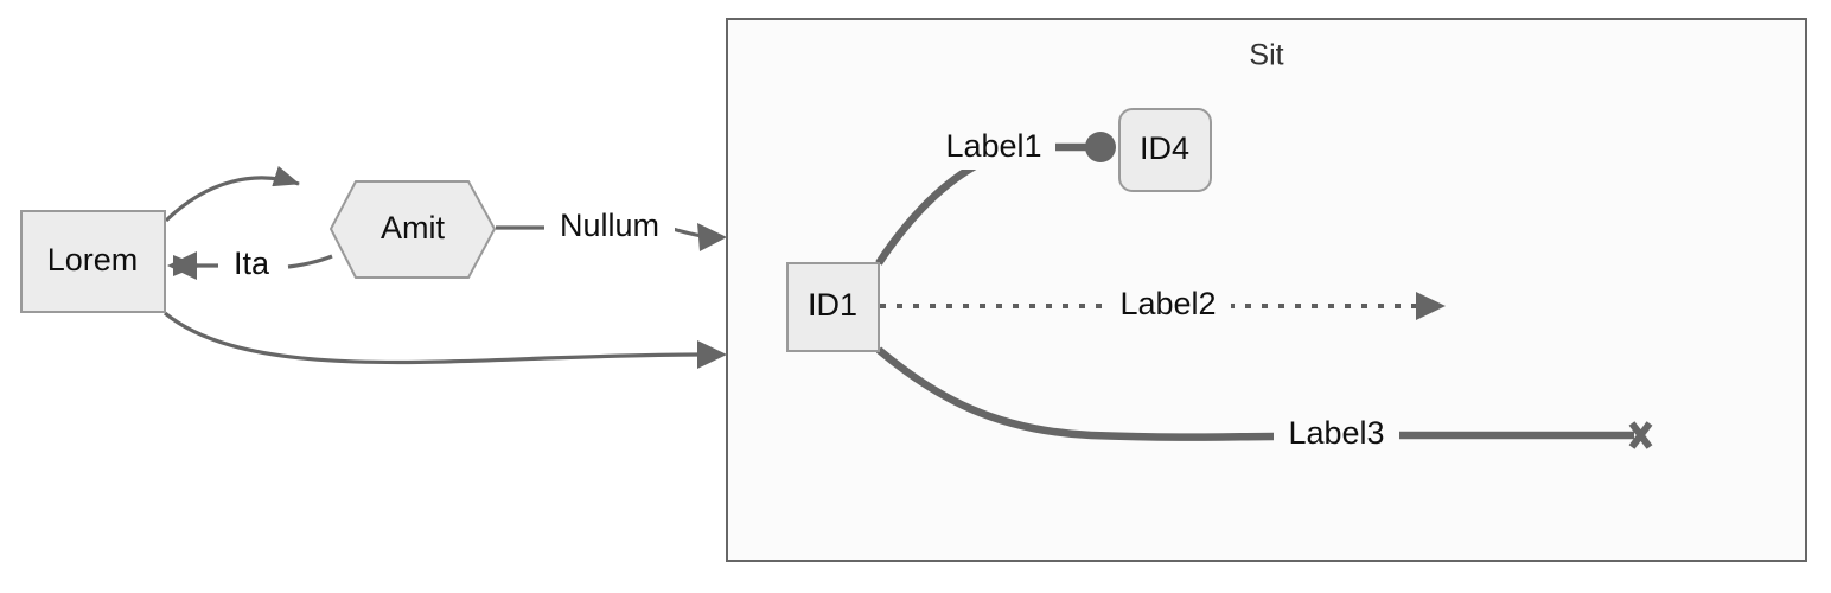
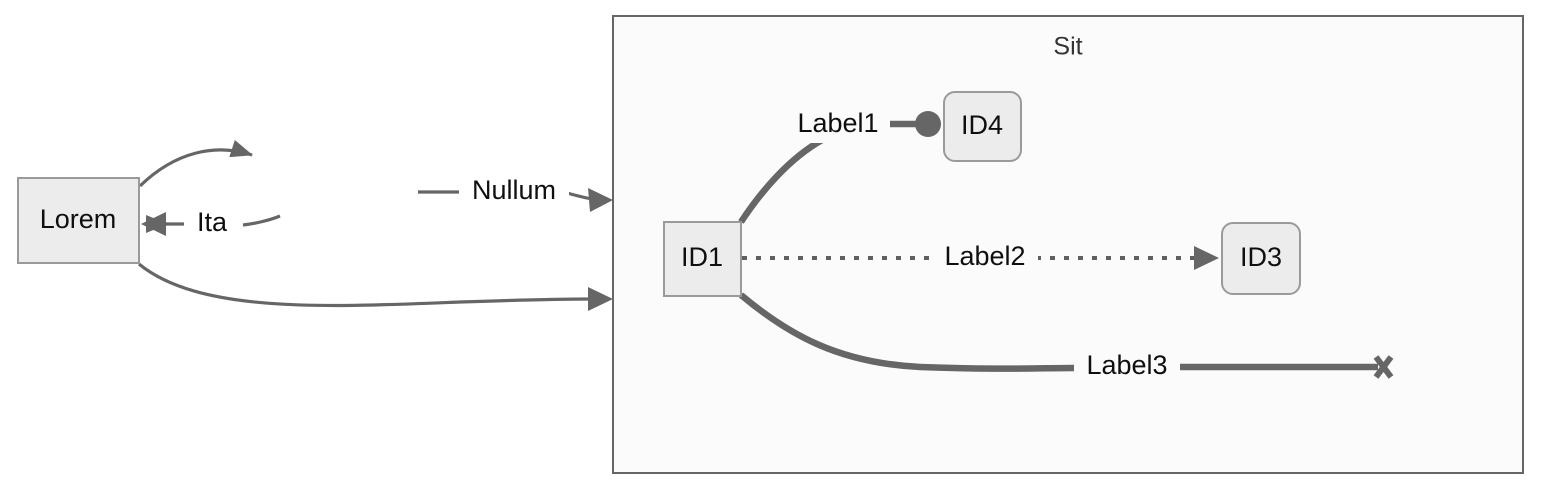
  Sit
  Ita
  Nullum
  Label1
  Label2
  Label3
  Lorem
- Amit
  ID1
  ID4
+ ID3
